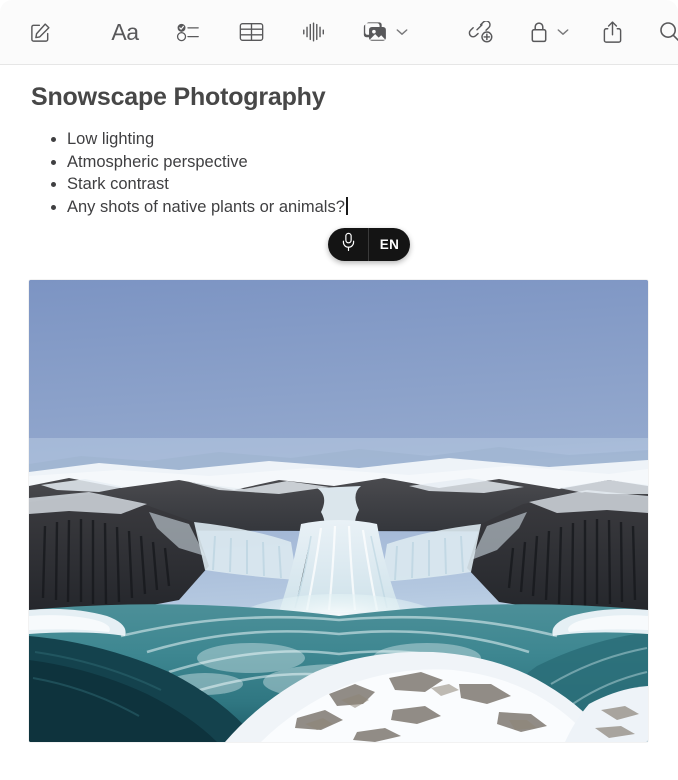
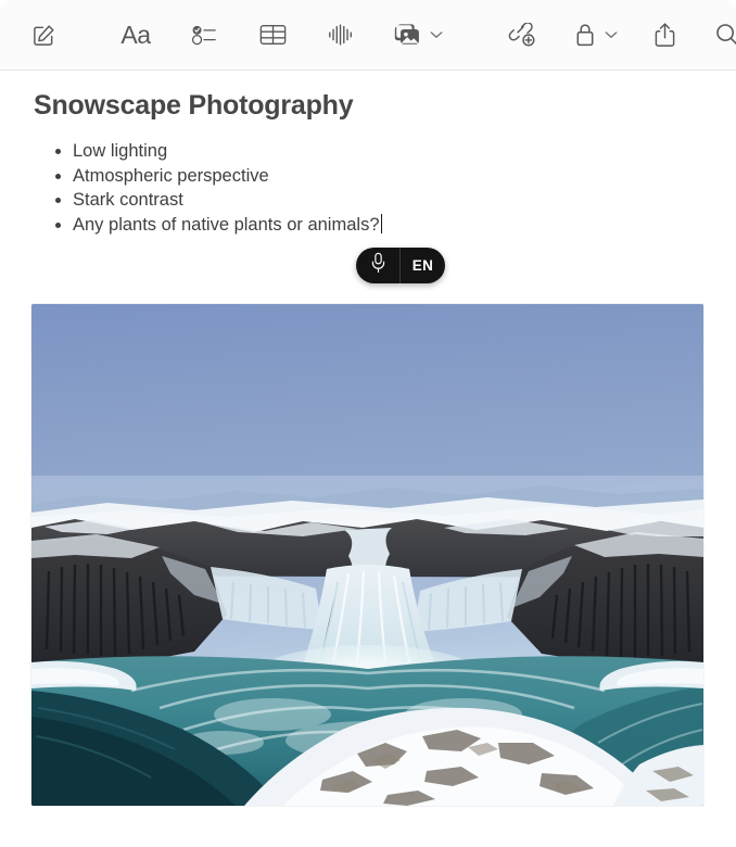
  Aa
  Snowscape Photography
  Low lighting
  Atmospheric perspective
  Stark contrast
- Any shots of native plants or animals?
+ Any plants of native plants or animals?
  EN
